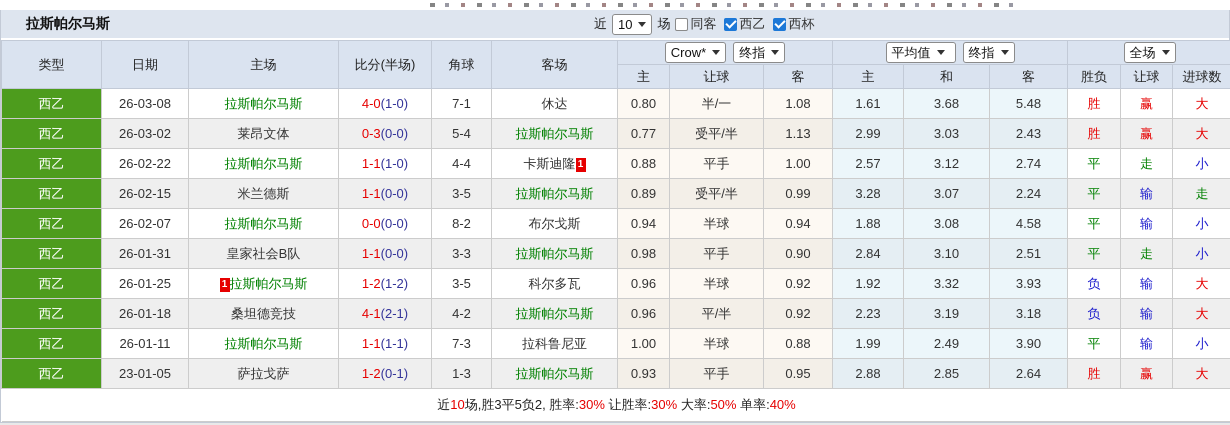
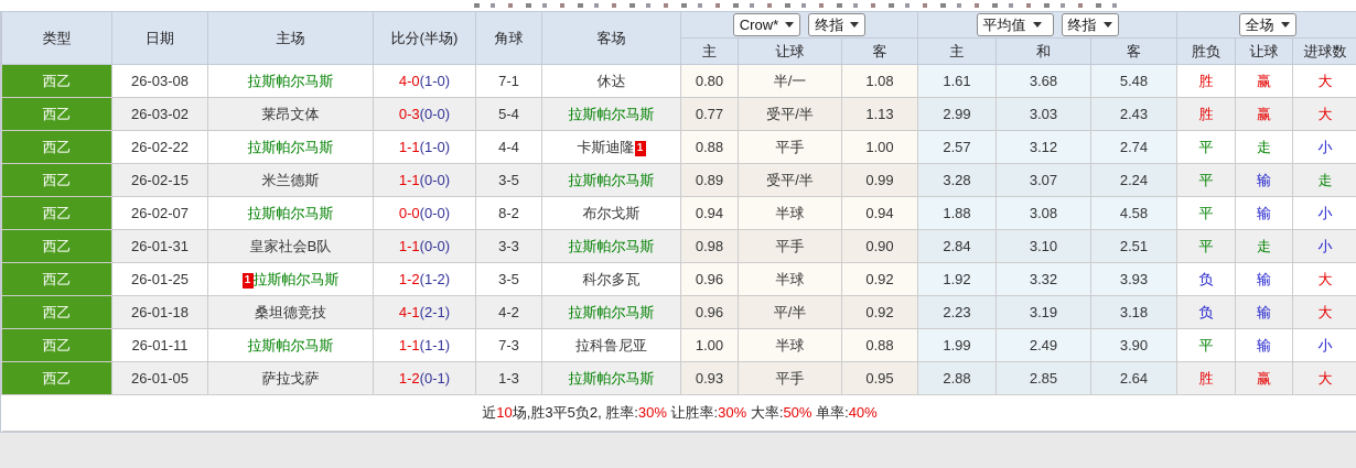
- 拉斯帕尔马斯
- 近
- 10
- 场
- 同客
- 西乙
- 西杯
  类型	日期	主场	比分(半场)	角球	客场	Crow* 终指	平均值 终指	全场
  主	让球	客	主	和	客	胜负	让球	进球数
  西乙	26-03-08	拉斯帕尔马斯	4-0(1-0)	7-1	休达	0.80	半/一	1.08	1.61	3.68	5.48	胜	赢	大
  西乙	26-03-02	莱昂文体	0-3(0-0)	5-4	拉斯帕尔马斯	0.77	受平/半	1.13	2.99	3.03	2.43	胜	赢	大
  西乙	26-02-22	拉斯帕尔马斯	1-1(1-0)	4-4	卡斯迪隆 1	0.88	平手	1.00	2.57	3.12	2.74	平	走	小
  西乙	26-02-15	米兰德斯	1-1(0-0)	3-5	拉斯帕尔马斯	0.89	受平/半	0.99	3.28	3.07	2.24	平	输	走
  西乙	26-02-07	拉斯帕尔马斯	0-0(0-0)	8-2	布尔戈斯	0.94	半球	0.94	1.88	3.08	4.58	平	输	小
  西乙	26-01-31	皇家社会B队	1-1(0-0)	3-3	拉斯帕尔马斯	0.98	平手	0.90	2.84	3.10	2.51	平	走	小
  西乙	26-01-25	1 拉斯帕尔马斯	1-2(1-2)	3-5	科尔多瓦	0.96	半球	0.92	1.92	3.32	3.93	负	输	大
  西乙	26-01-18	桑坦德竞技	4-1(2-1)	4-2	拉斯帕尔马斯	0.96	平/半	0.92	2.23	3.19	3.18	负	输	大
  西乙	26-01-11	拉斯帕尔马斯	1-1(1-1)	7-3	拉科鲁尼亚	1.00	半球	0.88	1.99	2.49	3.90	平	输	小
- 西乙	23-01-05	萨拉戈萨	1-2(0-1)	1-3	拉斯帕尔马斯	0.93	平手	0.95	2.88	2.85	2.64	胜	赢	大
+ 西乙	26-01-05	萨拉戈萨	1-2(0-1)	1-3	拉斯帕尔马斯	0.93	平手	0.95	2.88	2.85	2.64	胜	赢	大
  近10场,胜3平5负2, 胜率:30% 让胜率:30% 大率:50% 单率:40%
